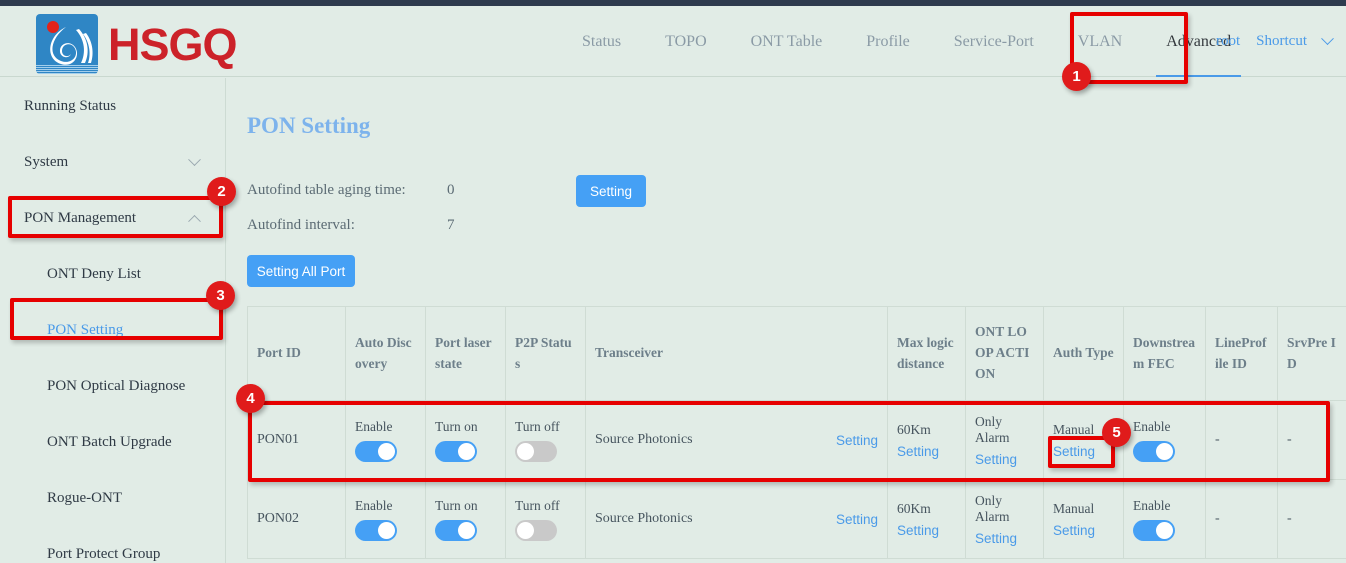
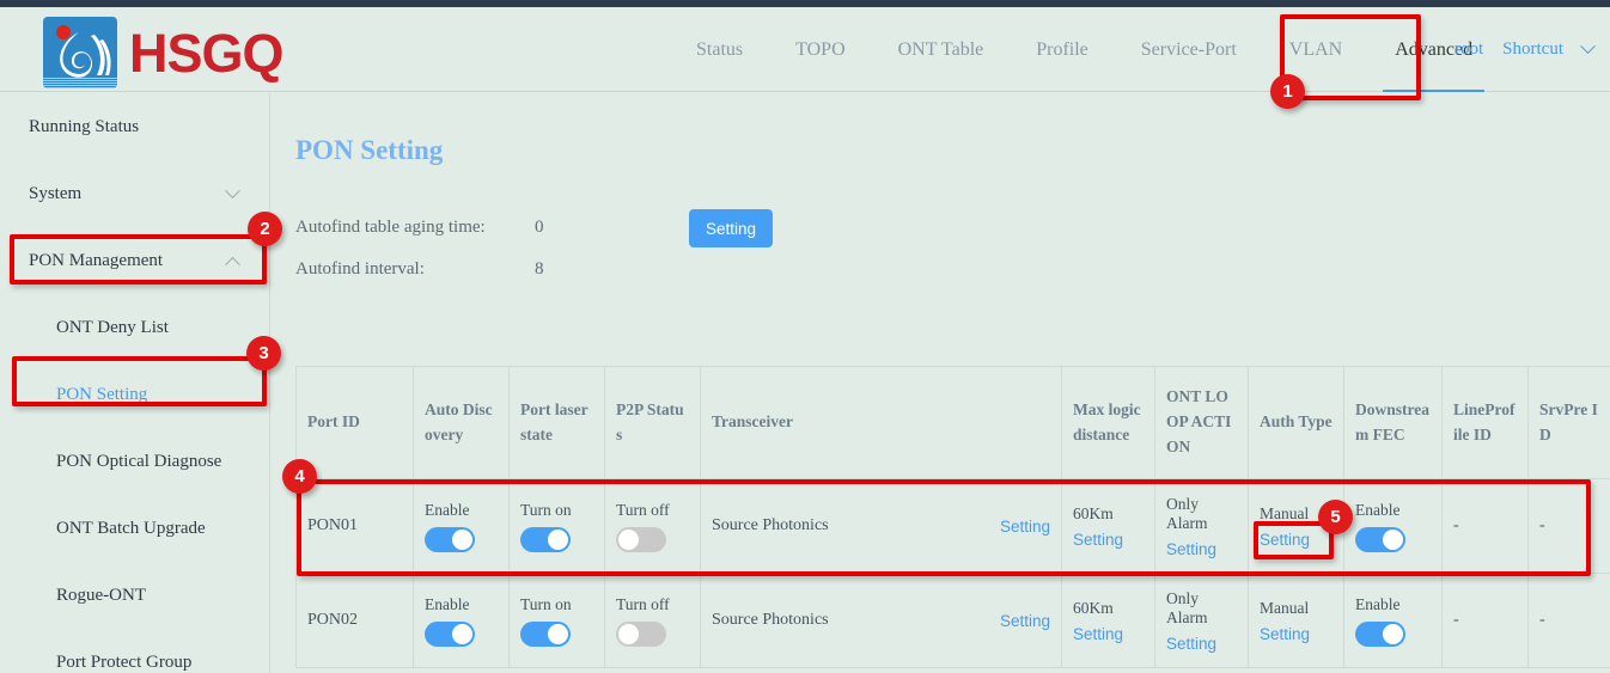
  HSGQ
  Status
  TOPO
  ONT Table
  Profile
  Service-Port
  VLAN
  Advanced
  root
  Shortcut
  Running Status
  System
  PON Management
  ONT Deny List
  PON Setting
  PON Optical Diagnose
  ONT Batch Upgrade
  Rogue-ONT
  Port Protect Group
  PON Setting
  Autofind table aging time:
  0
  Autofind interval:
- 7
+ 8
  Setting
- Setting All Port
  Port ID	Auto Discovery	Port laser state	P2P Status	Transceiver	Max logic distance	ONT LOOP ACTION	Auth Type	Downstream FEC	LineProfile ID	SrvPre ID
  PON01	Enable	Turn on	Turn off	Source Photonics Setting	60Km Setting	Only Alarm Setting	Manual Setting	Enable	-	-
  PON02	Enable	Turn on	Turn off	Source Photonics Setting	60Km Setting	Only Alarm Setting	Manual Setting	Enable	-	-
  1
  2
  3
  4
  5
